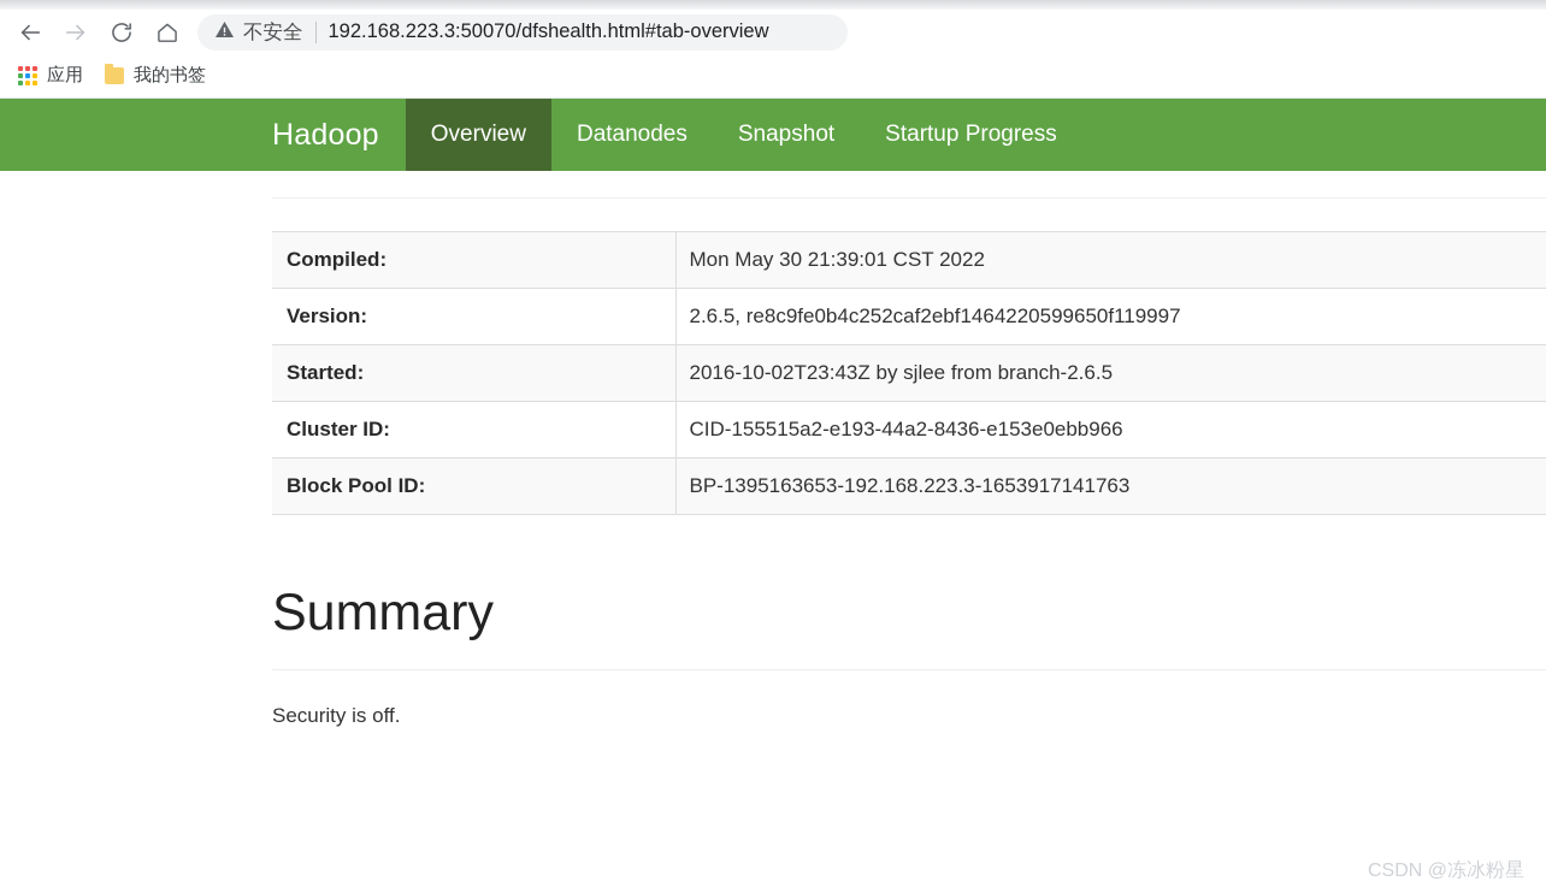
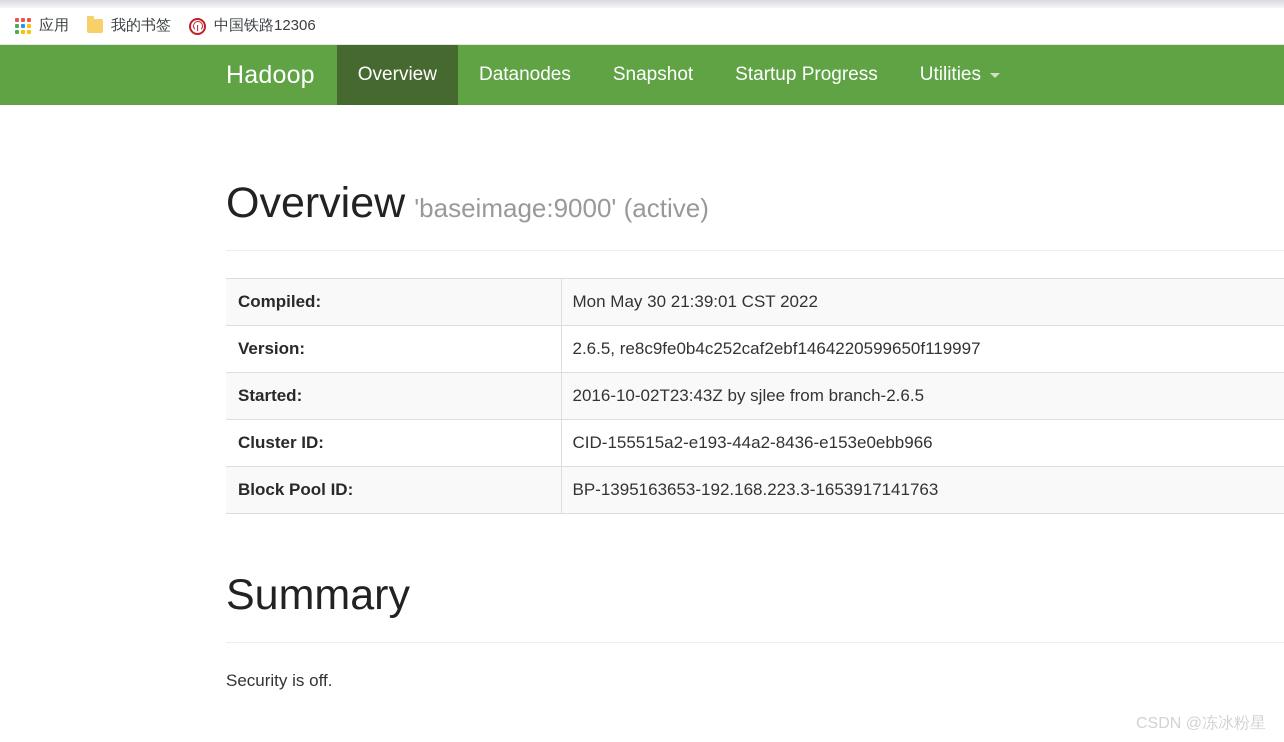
- 不安全
- 192.168.223.3:50070/dfshealth.html#tab-overview
  应用
  我的书签
+ 中国铁路12306
  Hadoop
  Overview
  Datanodes
  Snapshot
  Startup Progress
+ Utilities
+ Overview 'baseimage:9000' (active)
  Compiled:	Mon May 30 21:39:01 CST 2022
  Version:	2.6.5, re8c9fe0b4c252caf2ebf1464220599650f119997
  Started:	2016-10-02T23:43Z by sjlee from branch-2.6.5
  Cluster ID:	CID-155515a2-e193-44a2-8436-e153e0ebb966
  Block Pool ID:	BP-1395163653-192.168.223.3-1653917141763
  Summary
  Security is off.
  CSDN @冻冰粉星
